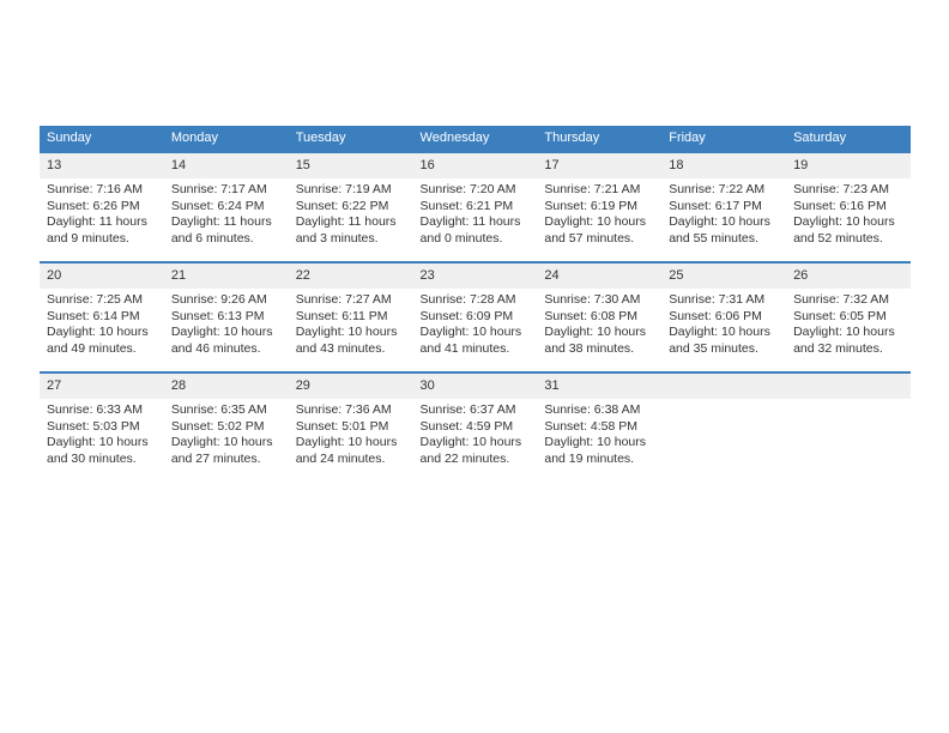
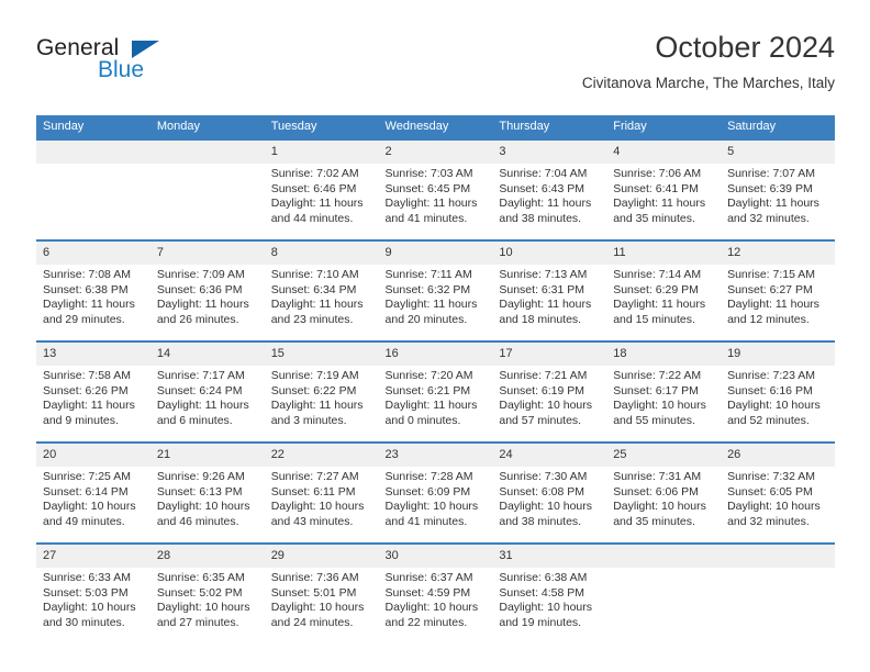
+ General
+ Blue
+ October 2024
+ Civitanova Marche, The Marches, Italy
  Sunday	Monday	Tuesday	Wednesday	Thursday	Friday	Saturday
+ 		1Sunrise: 7:02 AMSunset: 6:46 PMDaylight: 11 hoursand 44 minutes.	2Sunrise: 7:03 AMSunset: 6:45 PMDaylight: 11 hoursand 41 minutes.	3Sunrise: 7:04 AMSunset: 6:43 PMDaylight: 11 hoursand 38 minutes.	4Sunrise: 7:06 AMSunset: 6:41 PMDaylight: 11 hoursand 35 minutes.	5Sunrise: 7:07 AMSunset: 6:39 PMDaylight: 11 hoursand 32 minutes.
+ 6Sunrise: 7:08 AMSunset: 6:38 PMDaylight: 11 hoursand 29 minutes.	7Sunrise: 7:09 AMSunset: 6:36 PMDaylight: 11 hoursand 26 minutes.	8Sunrise: 7:10 AMSunset: 6:34 PMDaylight: 11 hoursand 23 minutes.	9Sunrise: 7:11 AMSunset: 6:32 PMDaylight: 11 hoursand 20 minutes.	10Sunrise: 7:13 AMSunset: 6:31 PMDaylight: 11 hoursand 18 minutes.	11Sunrise: 7:14 AMSunset: 6:29 PMDaylight: 11 hoursand 15 minutes.	12Sunrise: 7:15 AMSunset: 6:27 PMDaylight: 11 hoursand 12 minutes.
- 13Sunrise: 7:16 AMSunset: 6:26 PMDaylight: 11 hoursand 9 minutes.	14Sunrise: 7:17 AMSunset: 6:24 PMDaylight: 11 hoursand 6 minutes.	15Sunrise: 7:19 AMSunset: 6:22 PMDaylight: 11 hoursand 3 minutes.	16Sunrise: 7:20 AMSunset: 6:21 PMDaylight: 11 hoursand 0 minutes.	17Sunrise: 7:21 AMSunset: 6:19 PMDaylight: 10 hoursand 57 minutes.	18Sunrise: 7:22 AMSunset: 6:17 PMDaylight: 10 hoursand 55 minutes.	19Sunrise: 7:23 AMSunset: 6:16 PMDaylight: 10 hoursand 52 minutes.
+ 13Sunrise: 7:58 AMSunset: 6:26 PMDaylight: 11 hoursand 9 minutes.	14Sunrise: 7:17 AMSunset: 6:24 PMDaylight: 11 hoursand 6 minutes.	15Sunrise: 7:19 AMSunset: 6:22 PMDaylight: 11 hoursand 3 minutes.	16Sunrise: 7:20 AMSunset: 6:21 PMDaylight: 11 hoursand 0 minutes.	17Sunrise: 7:21 AMSunset: 6:19 PMDaylight: 10 hoursand 57 minutes.	18Sunrise: 7:22 AMSunset: 6:17 PMDaylight: 10 hoursand 55 minutes.	19Sunrise: 7:23 AMSunset: 6:16 PMDaylight: 10 hoursand 52 minutes.
  20Sunrise: 7:25 AMSunset: 6:14 PMDaylight: 10 hoursand 49 minutes.	21Sunrise: 9:26 AMSunset: 6:13 PMDaylight: 10 hoursand 46 minutes.	22Sunrise: 7:27 AMSunset: 6:11 PMDaylight: 10 hoursand 43 minutes.	23Sunrise: 7:28 AMSunset: 6:09 PMDaylight: 10 hoursand 41 minutes.	24Sunrise: 7:30 AMSunset: 6:08 PMDaylight: 10 hoursand 38 minutes.	25Sunrise: 7:31 AMSunset: 6:06 PMDaylight: 10 hoursand 35 minutes.	26Sunrise: 7:32 AMSunset: 6:05 PMDaylight: 10 hoursand 32 minutes.
  27Sunrise: 6:33 AMSunset: 5:03 PMDaylight: 10 hoursand 30 minutes.	28Sunrise: 6:35 AMSunset: 5:02 PMDaylight: 10 hoursand 27 minutes.	29Sunrise: 7:36 AMSunset: 5:01 PMDaylight: 10 hoursand 24 minutes.	30Sunrise: 6:37 AMSunset: 4:59 PMDaylight: 10 hoursand 22 minutes.	31Sunrise: 6:38 AMSunset: 4:58 PMDaylight: 10 hoursand 19 minutes.
